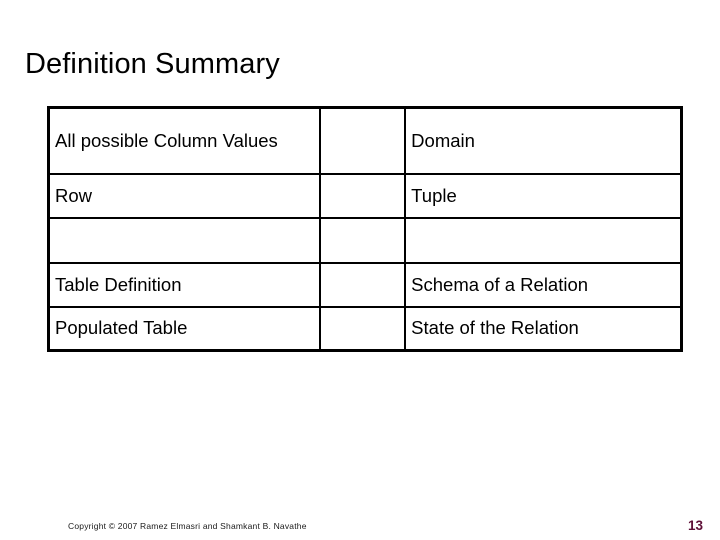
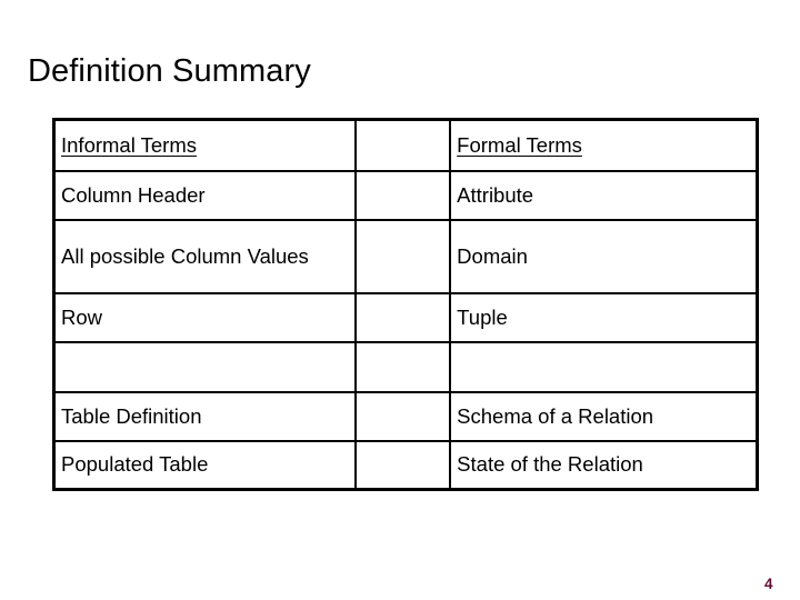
  Definition Summary
+ Informal Terms		Formal Terms
+ Column Header		Attribute
  All possible Column Values		Domain
  Row		Tuple
  Table Definition		Schema of a Relation
  Populated Table		State of the Relation
- Copyright © 2007 Ramez Elmasri and Shamkant B. Navathe
- 13
+ 4
